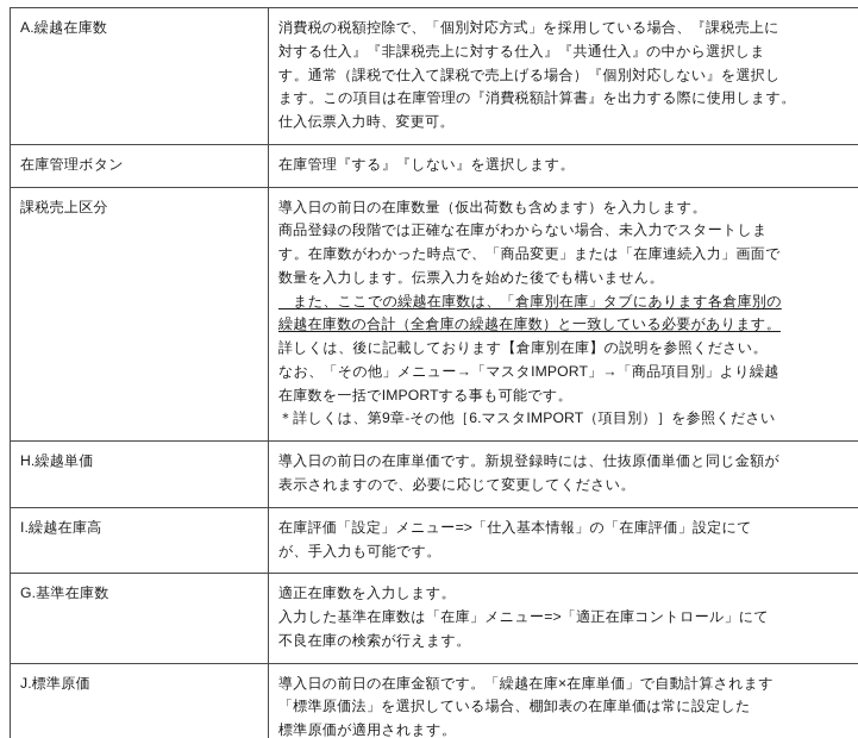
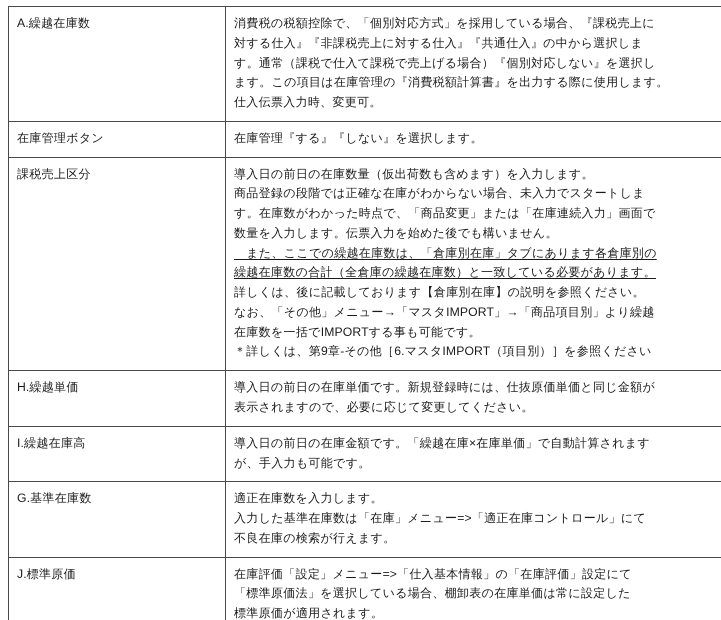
  A.繰越在庫数	消費税の税額控除で、「個別対応方式」を採用している場合、『課税売上に対する仕入』『非課税売上に対する仕入』『共通仕入』の中から選択します。通常（課税で仕入て課税で売上げる場合）『個別対応しない』を選択します。この項目は在庫管理の『消費税額計算書』を出力する際に使用します。仕入伝票入力時、変更可。
  在庫管理ボタン	在庫管理『する』『しない』を選択します。
  課税売上区分	導入日の前日の在庫数量（仮出荷数も含めます）を入力します。商品登録の段階では正確な在庫がわからない場合、未入力でスタートします。在庫数がわかった時点で、「商品変更」または「在庫連続入力」画面で数量を入力します。伝票入力を始めた後でも構いません。 また、ここでの繰越在庫数は、「倉庫別在庫」タブにあります各倉庫別の繰越在庫数の合計（全倉庫の繰越在庫数）と一致している必要があります。詳しくは、後に記載しております【倉庫別在庫】の説明を参照ください。なお、「その他」メニュー→「マスタIMPORT」→「商品項目別」より繰越在庫数を一括でIMPORTする事も可能です。＊詳しくは、第9章-その他［6.マスタIMPORT（項目別）］を参照ください
  H.繰越単価	導入日の前日の在庫単価です。新規登録時には、仕抜原価単価と同じ金額が表示されますので、必要に応じて変更してください。
- I.繰越在庫高	在庫評価「設定」メニュー=>「仕入基本情報」の「在庫評価」設定にてが、手入力も可能です。
+ I.繰越在庫高	導入日の前日の在庫金額です。「繰越在庫×在庫単価」で自動計算されますが、手入力も可能です。
  G.基準在庫数	適正在庫数を入力します。入力した基準在庫数は「在庫」メニュー=>「適正在庫コントロール」にて不良在庫の検索が行えます。
- J.標準原価	導入日の前日の在庫金額です。「繰越在庫×在庫単価」で自動計算されます「標準原価法」を選択している場合、棚卸表の在庫単価は常に設定した標準原価が適用されます。
+ J.標準原価	在庫評価「設定」メニュー=>「仕入基本情報」の「在庫評価」設定にて「標準原価法」を選択している場合、棚卸表の在庫単価は常に設定した標準原価が適用されます。
